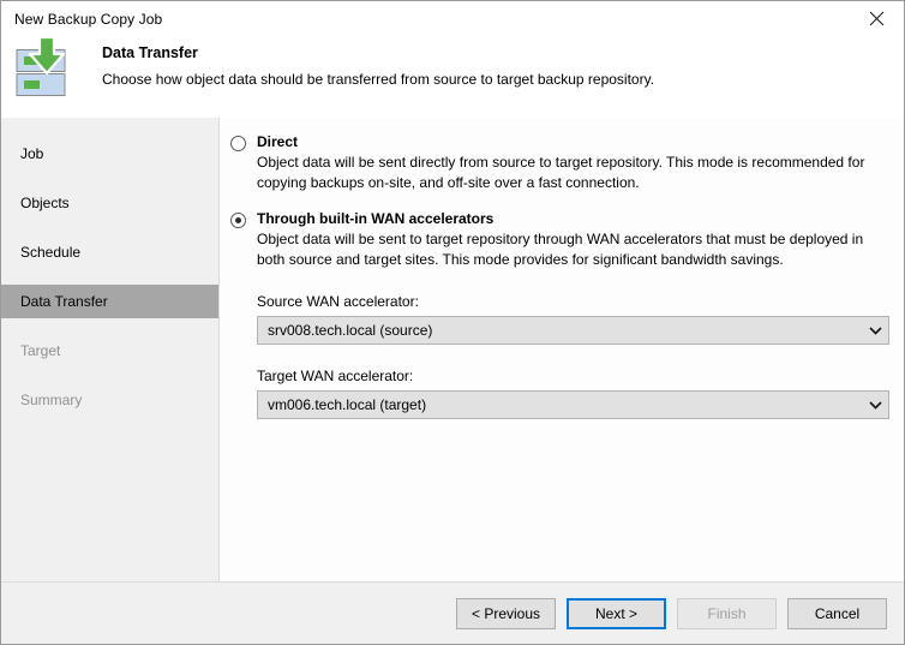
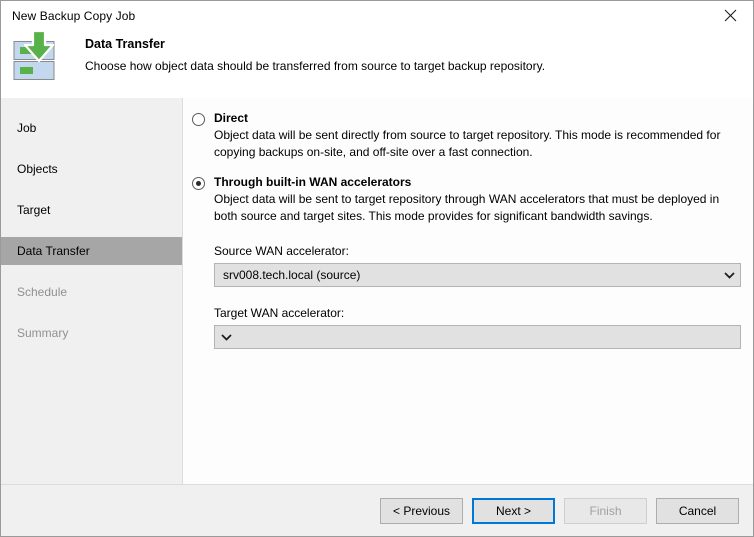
  New Backup Copy Job
  Data Transfer
  Choose how object data should be transferred from source to target backup repository.
  Job
  Objects
- Schedule
+ Target
  Data Transfer
- Target
+ Schedule
  Summary
  Direct
  Object data will be sent directly from source to target repository. This mode is recommended for copying backups on-site, and off-site over a fast connection.
  Through built-in WAN accelerators
  Object data will be sent to target repository through WAN accelerators that must be deployed in both source and target sites. This mode provides for significant bandwidth savings.
  Source WAN accelerator:
  srv008.tech.local (source)
  Target WAN accelerator:
- vm006.tech.local (target)
  < Previous
  Next >
  Finish
  Cancel
